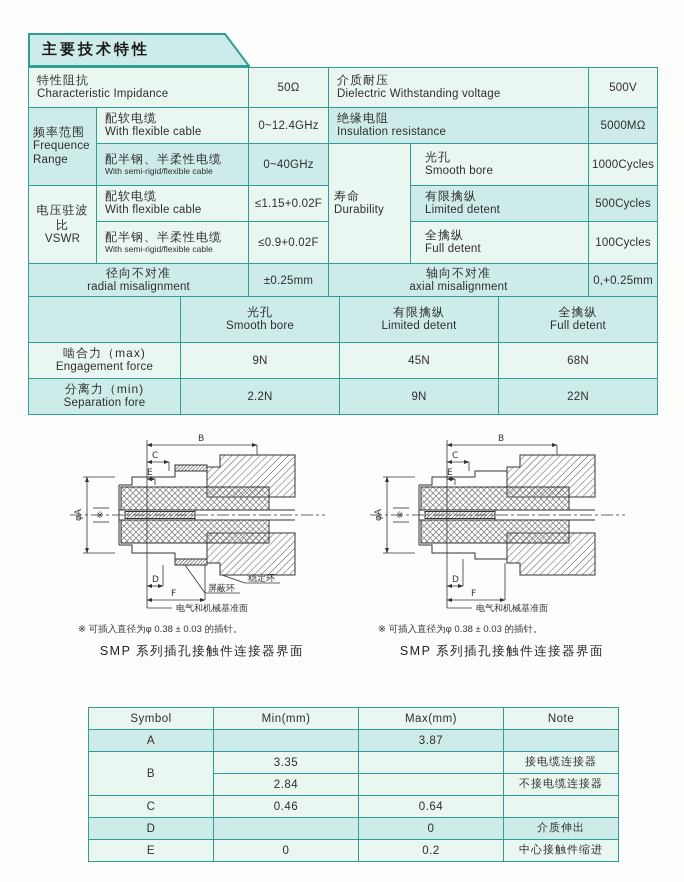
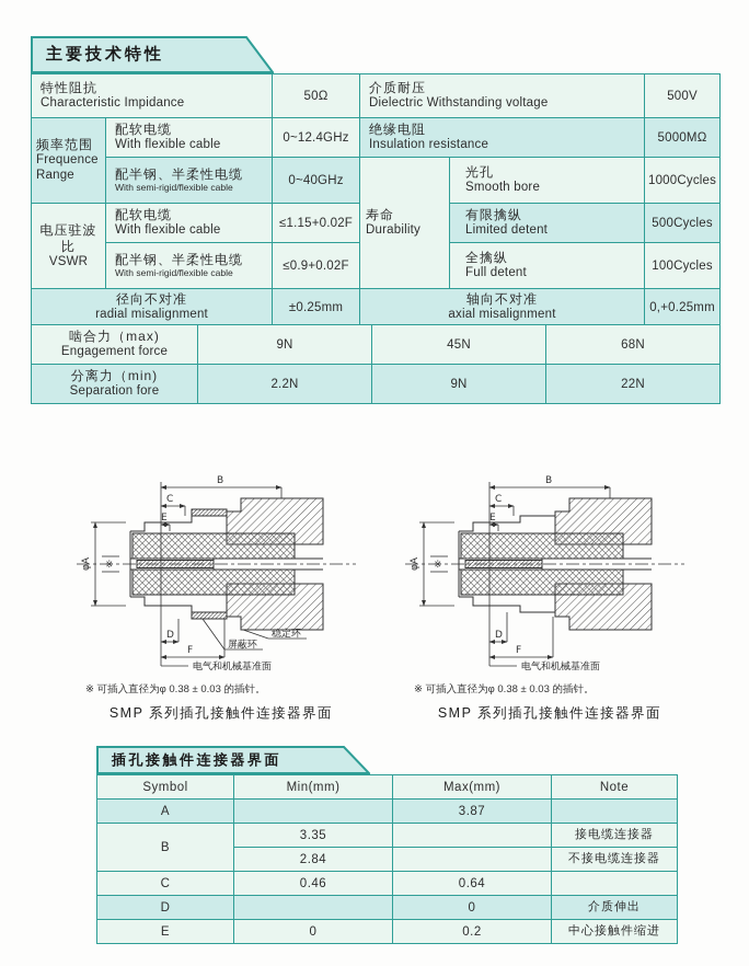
  主要技术特性
  特性阻抗 Characteristic Impidance	50Ω	介质耐压 Dielectric Withstanding voltage	500V
  频率范围 Frequence Range	配软电缆 With flexible cable	0~12.4GHz	绝缘电阻 Insulation resistance	5000MΩ
  配半钢、半柔性电缆 With semi-rigid/flexible cable	0~40GHz	寿命 Durability	光孔 Smooth bore	1000Cycles
  电压驻波比 VSWR	配软电缆 With flexible cable	≤1.15+0.02F	有限擒纵 Limited detent	500Cycles
  配半钢、半柔性电缆 With semi-rigid/flexible cable	≤0.9+0.02F	全擒纵 Full detent	100Cycles
  径向不对准 radial misalignment	±0.25mm	轴向不对准 axial misalignment	0,+0.25mm
- 	光孔 Smooth bore	有限擒纵 Limited detent	全擒纵 Full detent
  啮合力（max) Engagement force	9N	45N	68N
  分离力（min) Separation fore	2.2N	9N	22N
  B
  C
  E
  ※
  D
  F
  屏蔽环
  稳定环
  电气和机械基准面
  ※ 可插入直径为φ 0.38 ± 0.03 的插针。
  SMP 系列插孔接触件连接器界面
  B
  C
  E
  ※
  D
  F
  电气和机械基准面
  ※ 可插入直径为φ 0.38 ± 0.03 的插针。
  SMP 系列插孔接触件连接器界面
+ 插孔接触件连接器界面
  Symbol	Min(mm)	Max(mm)	Note
  A		3.87
  B	3.35		接电缆连接器
  2.84		不接电缆连接器
  C	0.46	0.64
  D		0	介质伸出
  E	0	0.2	中心接触件缩进
